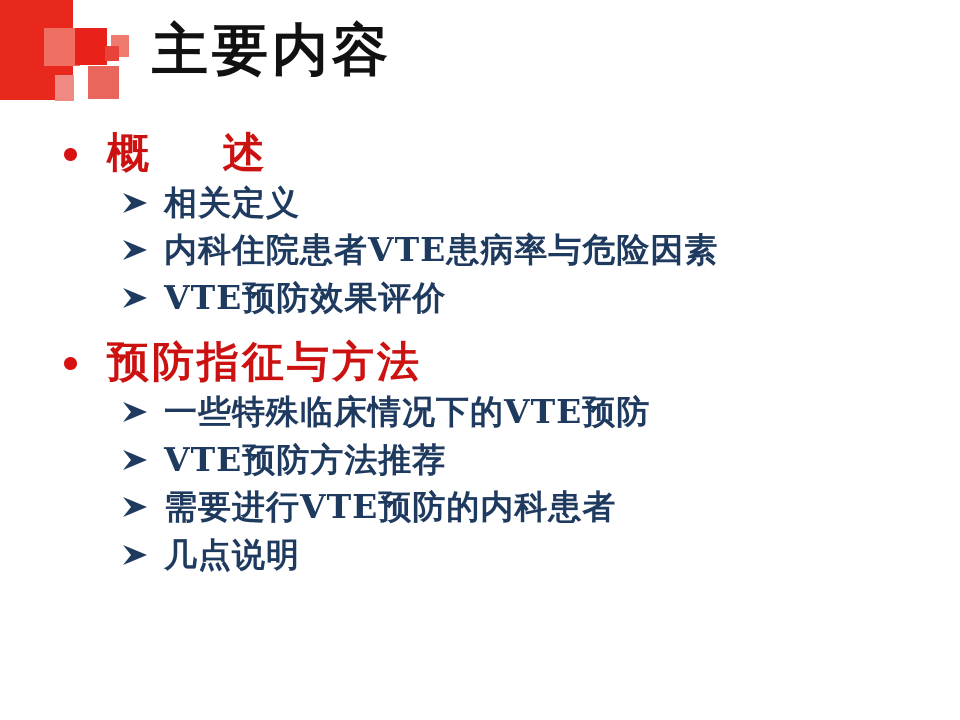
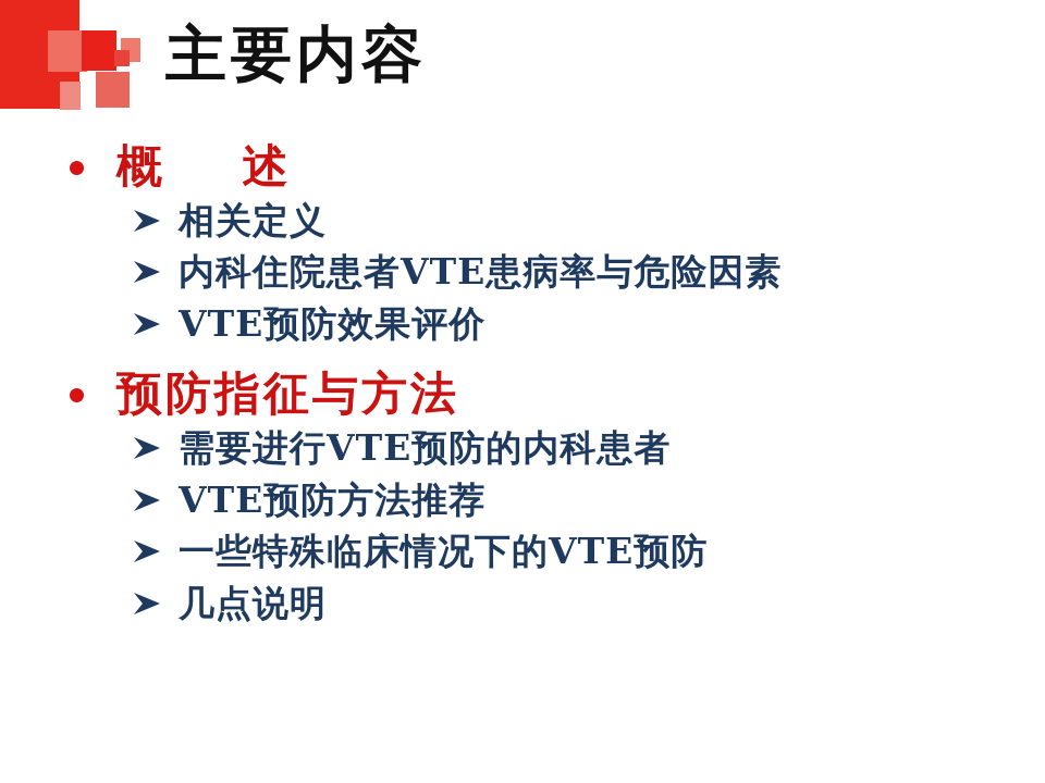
  主要内容
  概 述
  相关定义
  内科住院患者VTE患病率与危险因素
  VTE预防效果评价
  预防指征与方法
- 一些特殊临床情况下的VTE预防
+ 需要进行VTE预防的内科患者
  VTE预防方法推荐
- 需要进行VTE预防的内科患者
+ 一些特殊临床情况下的VTE预防
  几点说明
